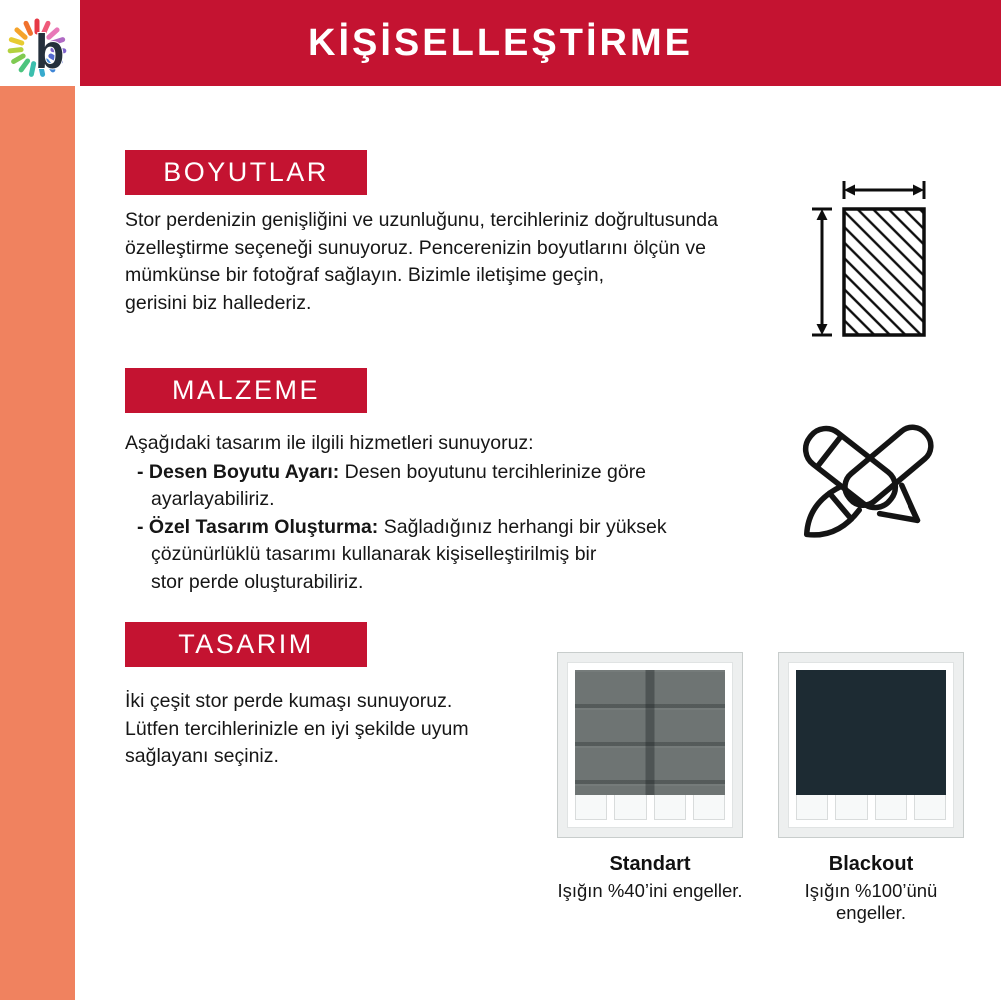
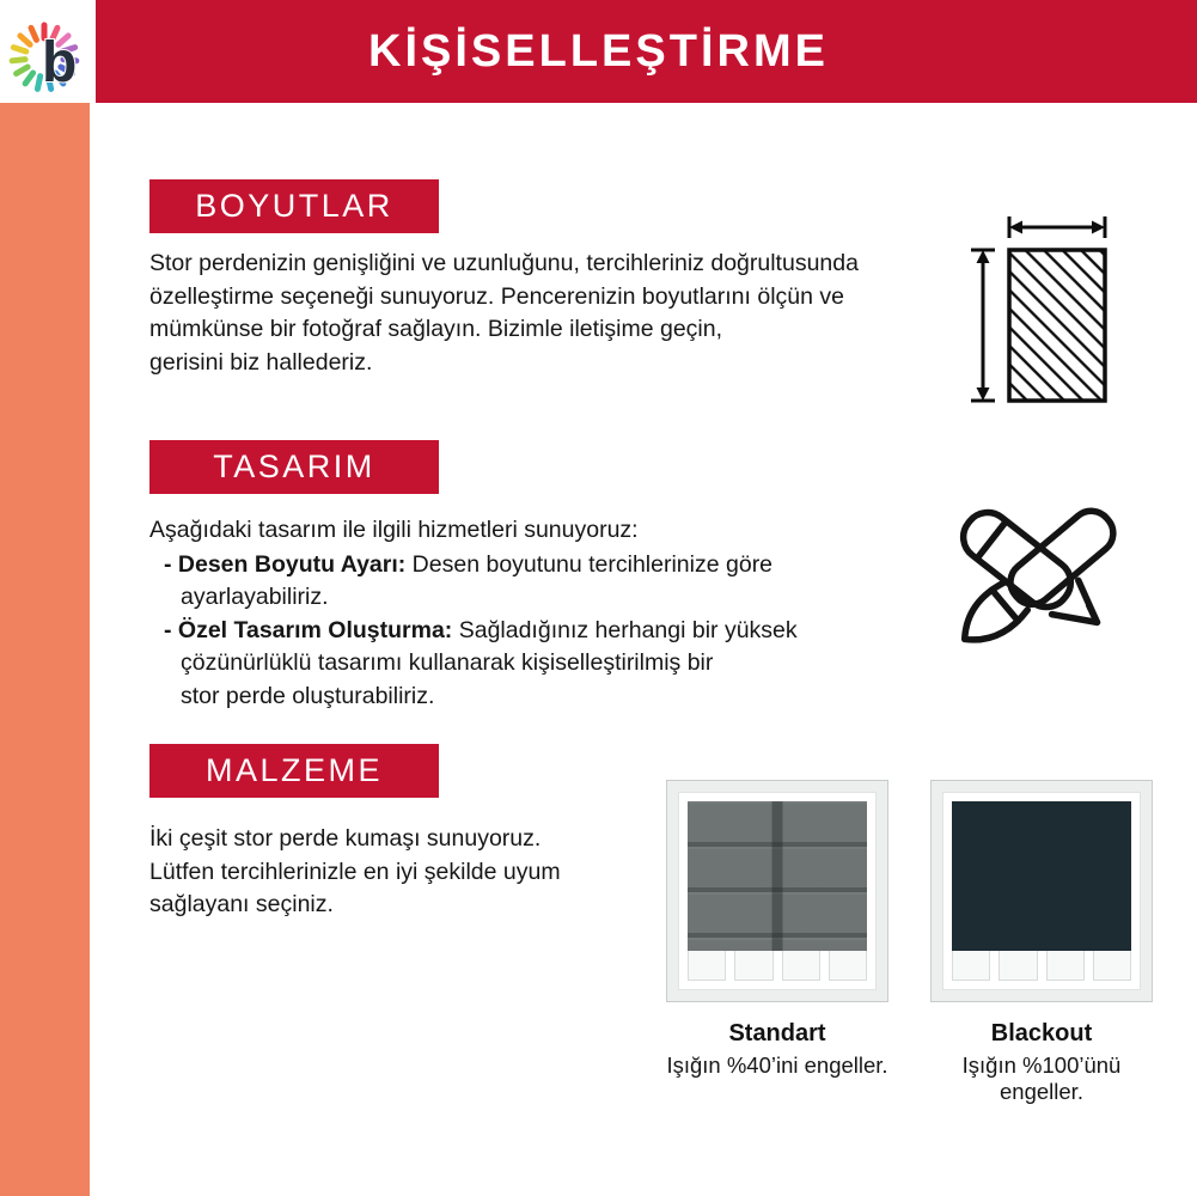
  KİŞİSELLEŞTİRME
  b
  BOYUTLAR
  Stor perdenizin genişliğini ve uzunluğunu, tercihleriniz doğrultusunda
  özelleştirme seçeneği sunuyoruz. Pencerenizin boyutlarını ölçün ve
  mümkünse bir fotoğraf sağlayın. Bizimle iletişime geçin,
  gerisini biz hallederiz.
- MALZEME
+ TASARIM
  Aşağıdaki tasarım ile ilgili hizmetleri sunuyoruz:
  - Desen Boyutu Ayarı: Desen boyutunu tercihlerinize göre
  ayarlayabiliriz.
  - Özel Tasarım Oluşturma: Sağladığınız herhangi bir yüksek
  çözünürlüklü tasarımı kullanarak kişiselleştirilmiş bir
  stor perde oluşturabiliriz.
- TASARIM
+ MALZEME
  İki çeşit stor perde kumaşı sunuyoruz.
  Lütfen tercihlerinizle en iyi şekilde uyum
  sağlayanı seçiniz.
  Standart
  Işığın %40’ini engeller.
  Blackout
  Işığın %100’ünü engeller.
